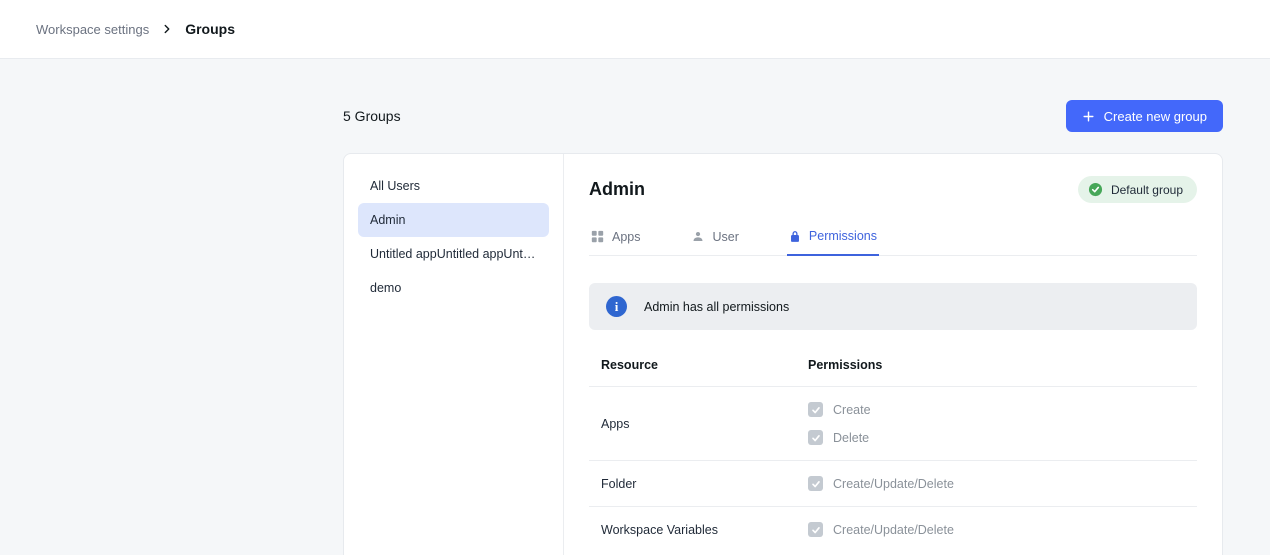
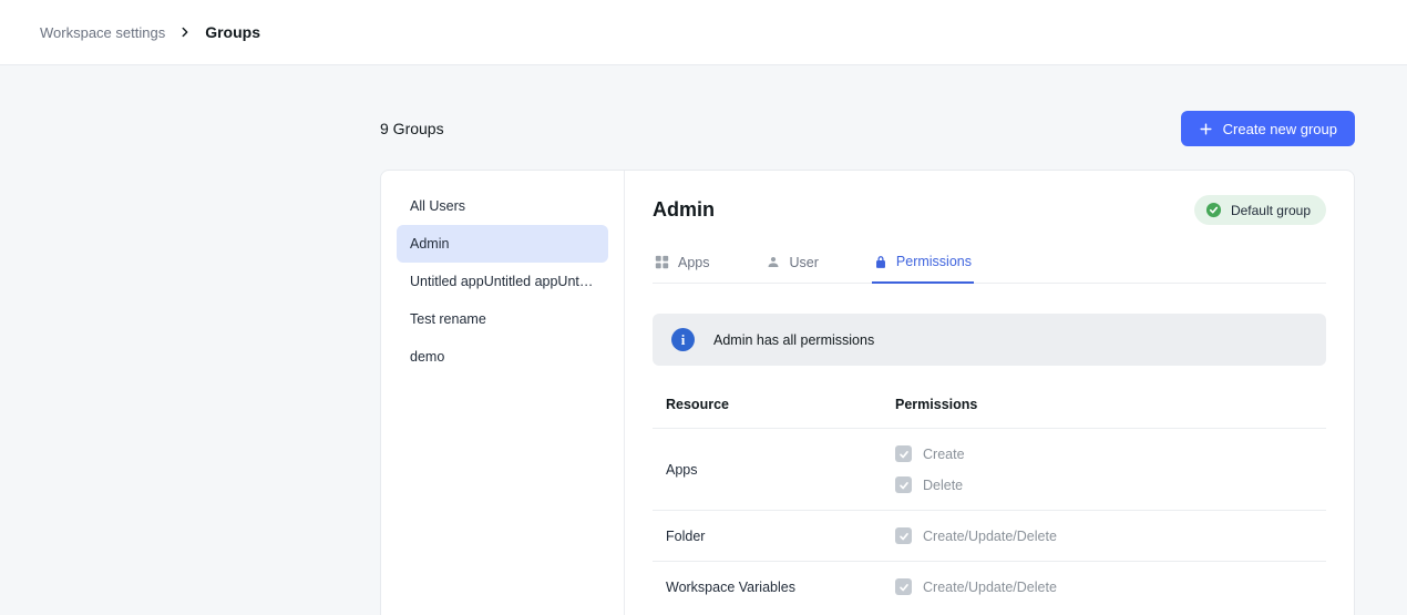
  Workspace settings
  Groups
- 5 Groups
+ 9 Groups
  Create new group
  All Users
  Admin
  Untitled appUntitled appUntitle
+ Test rename
  demo
  Admin
  Default group
  Apps
  User
  Permissions
  i
  Admin has all permissions
  Resource
  Permissions
  Apps
  Create
  Delete
  Folder
  Create/Update/Delete
  Workspace Variables
  Create/Update/Delete
